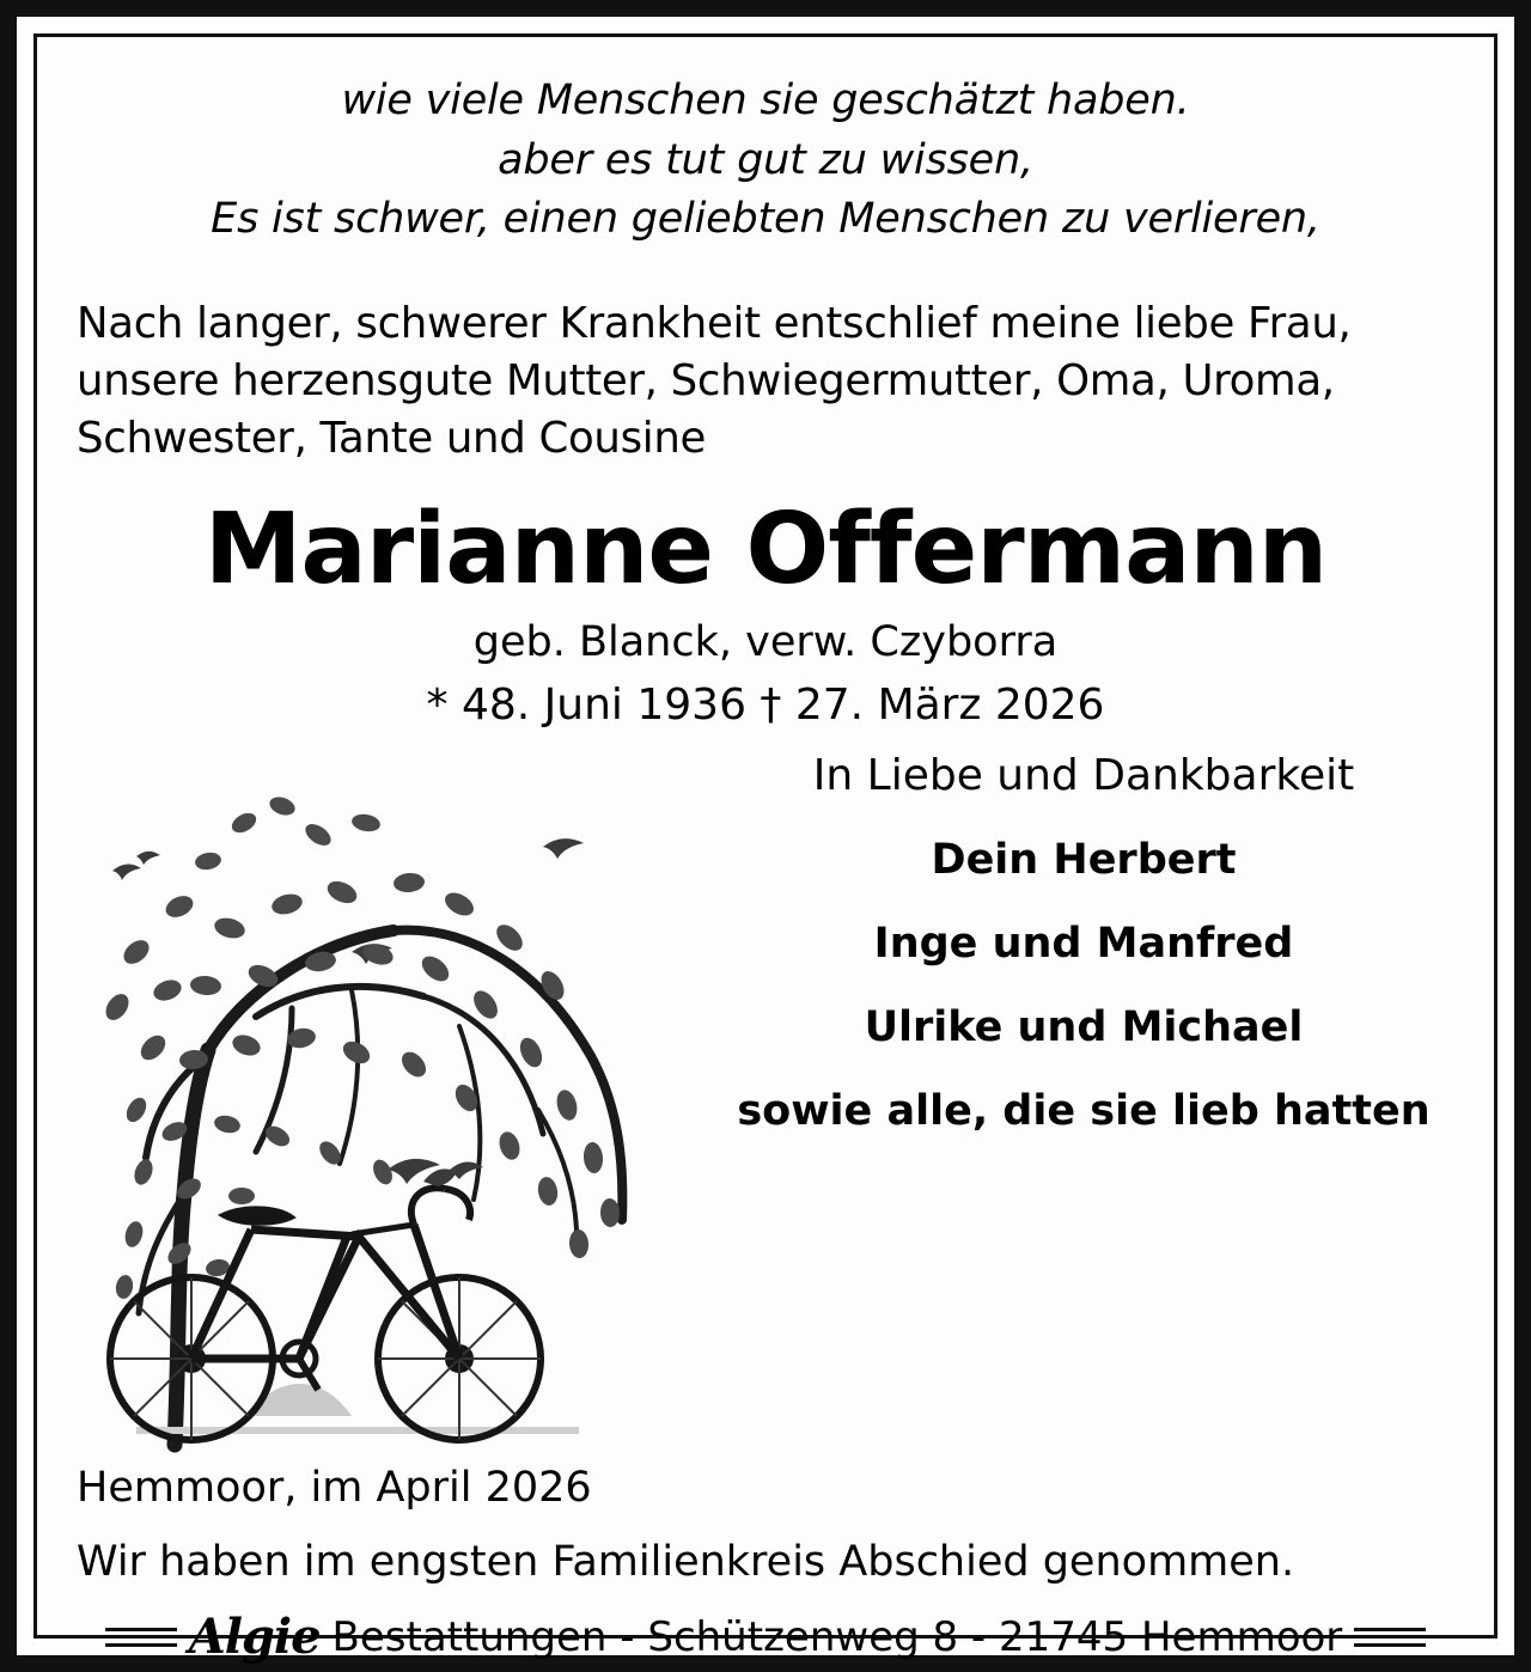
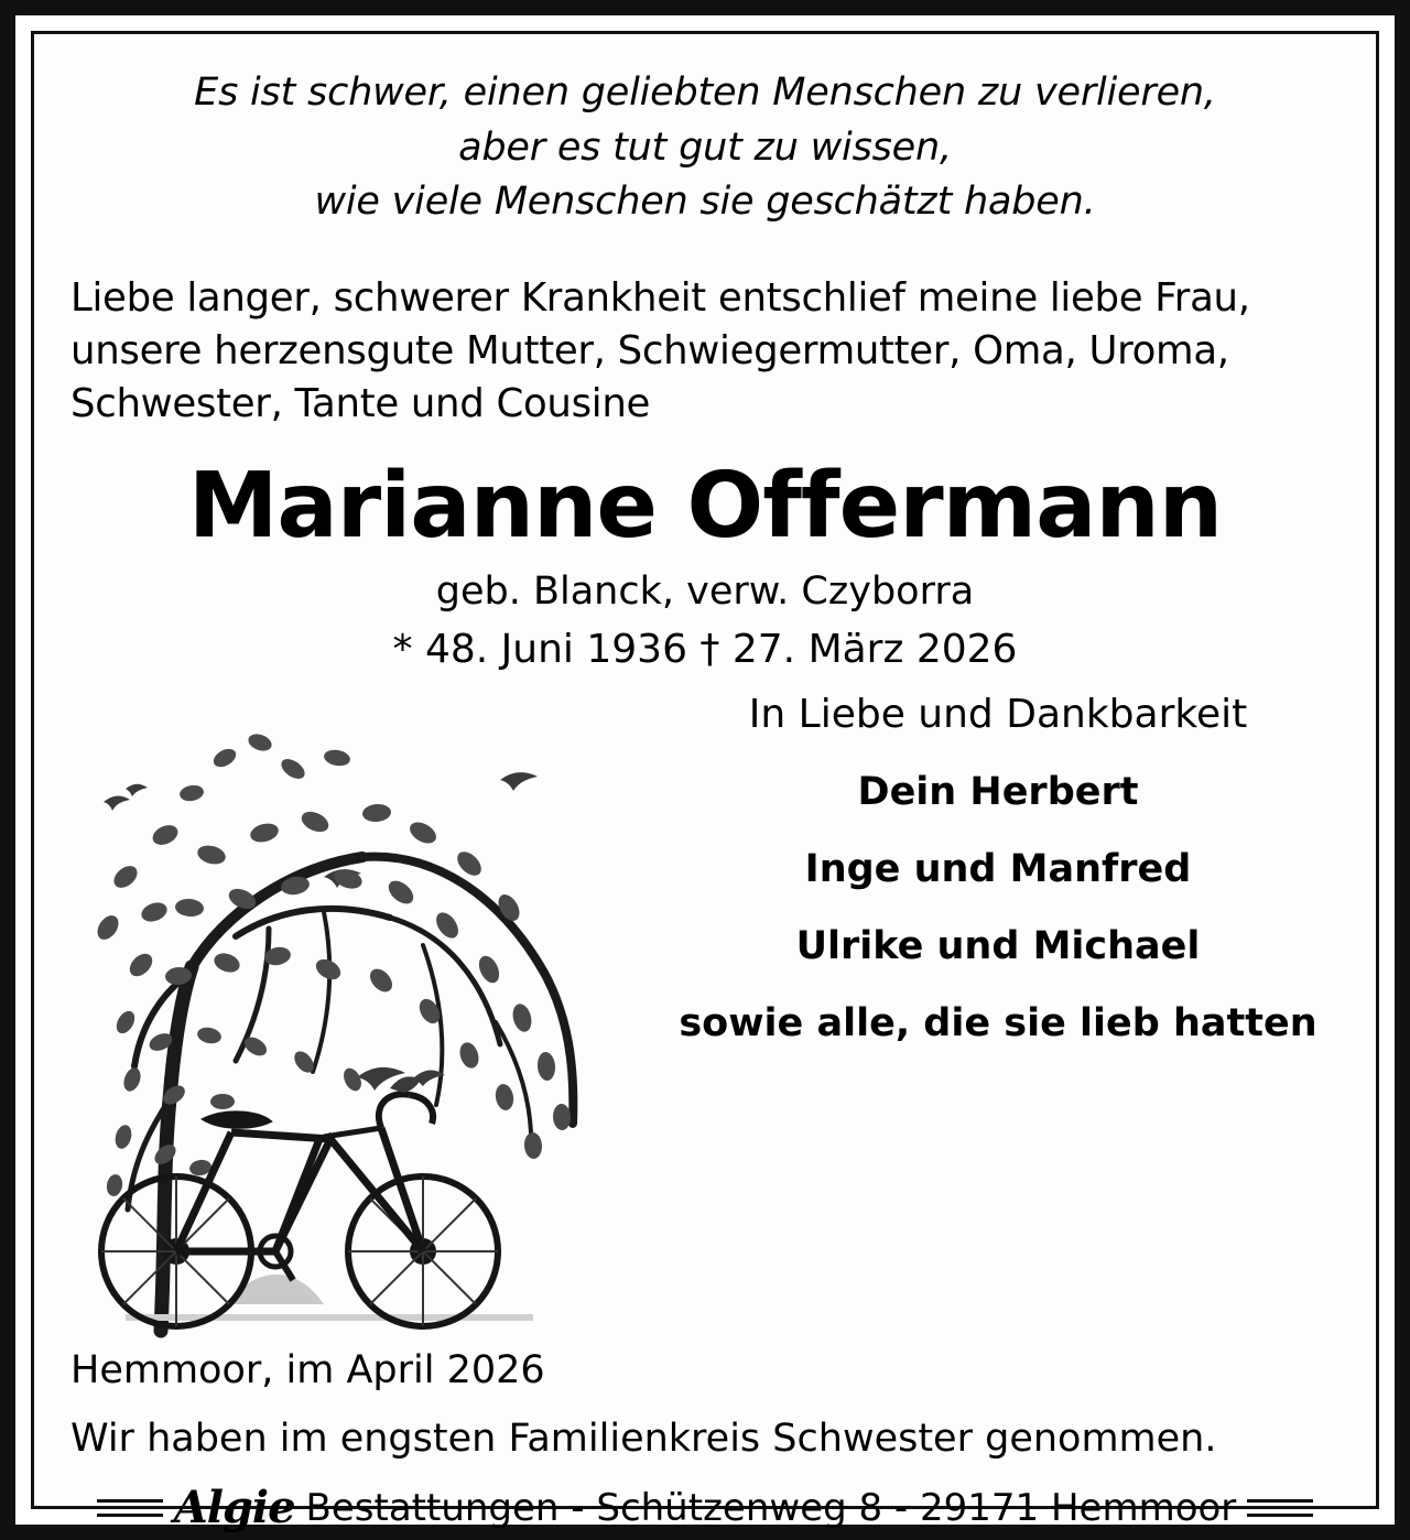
- wie viele Menschen sie geschätzt haben.
+ Es ist schwer, einen geliebten Menschen zu verlieren,
  aber es tut gut zu wissen,
- Es ist schwer, einen geliebten Menschen zu verlieren,
+ wie viele Menschen sie geschätzt haben.
- Nach langer, schwerer Krankheit entschlief meine liebe Frau,
+ Liebe langer, schwerer Krankheit entschlief meine liebe Frau,
  unsere herzensgute Mutter, Schwiegermutter, Oma, Uroma,
  Schwester, Tante und Cousine
  Marianne Offermann
  geb. Blanck, verw. Czyborra
  * 48. Juni 1936 † 27. März 2026
  In Liebe und Dankbarkeit
  Dein Herbert
  Inge und Manfred
  Ulrike und Michael
  sowie alle, die sie lieb hatten
  Hemmoor, im April 2026
- Wir haben im engsten Familienkreis Abschied genommen.
+ Wir haben im engsten Familienkreis Schwester genommen.
  Algie
- Bestattungen - Schützenweg 8 - 21745 Hemmoor
+ Bestattungen - Schützenweg 8 - 29171 Hemmoor
